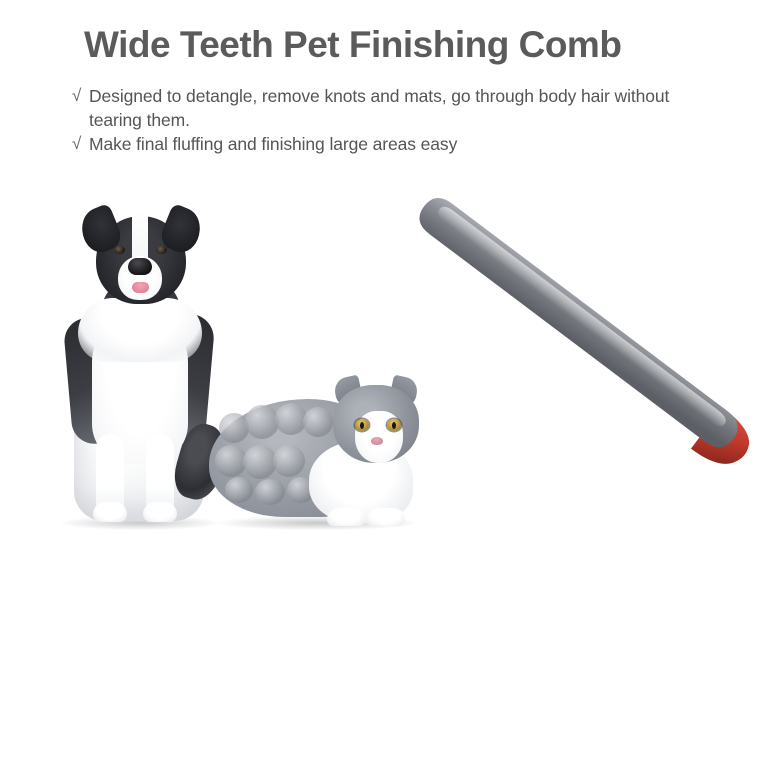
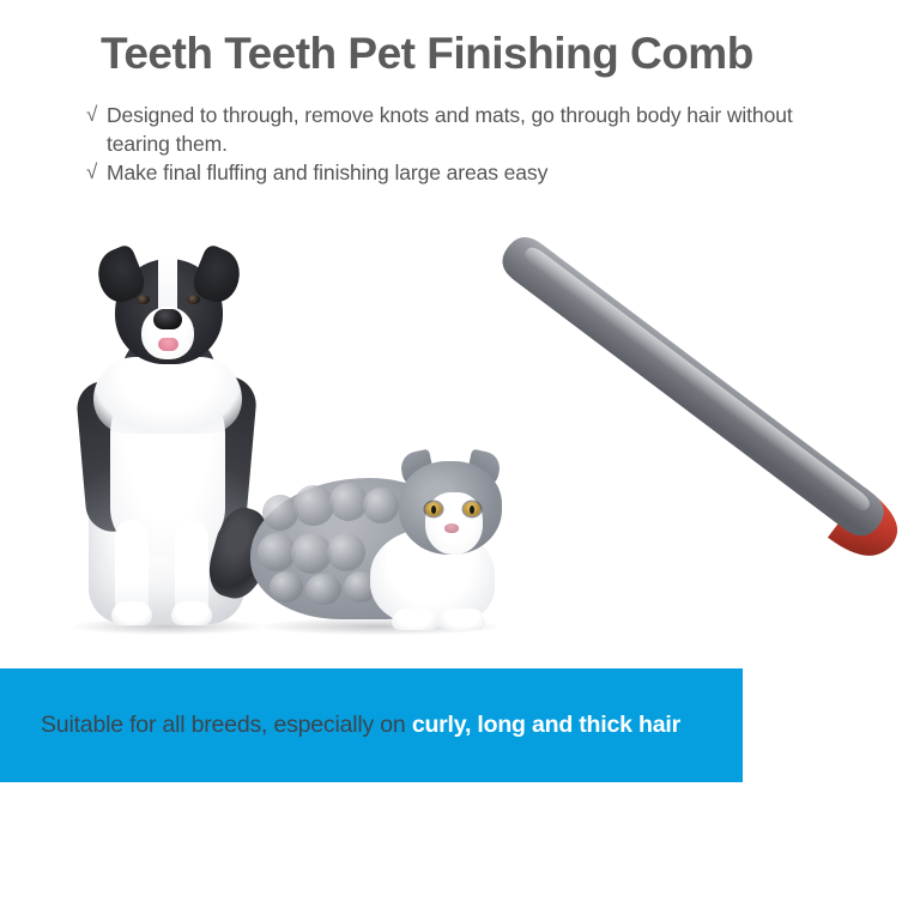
- Wide Teeth Pet Finishing Comb
+ Teeth Teeth Pet Finishing Comb
  √
- Designed to detangle, remove knots and mats, go through body hair without tearing them.
+ Designed to through, remove knots and mats, go through body hair without tearing them.
  √
  Make final fluffing and finishing large areas easy
+ Suitable for all breeds, especially on curly, long and thick hair
